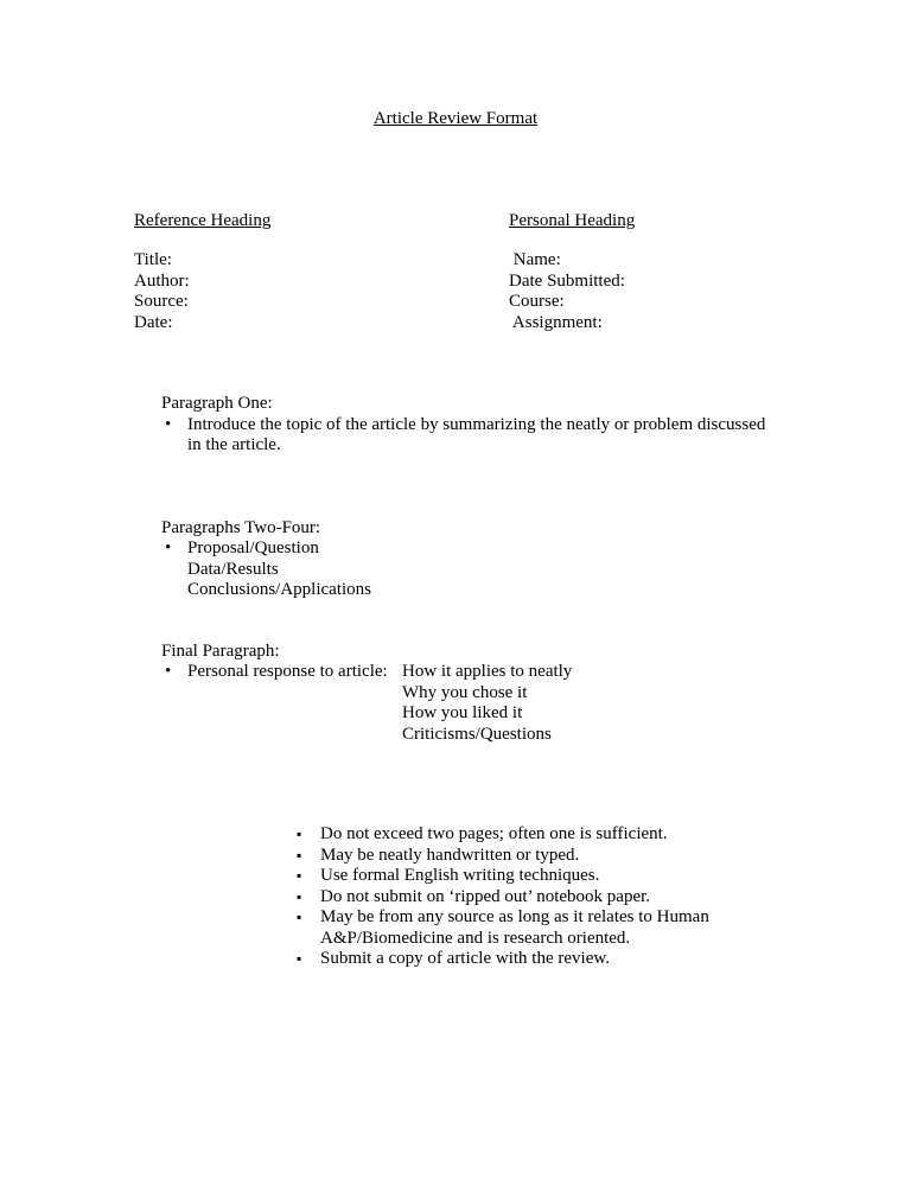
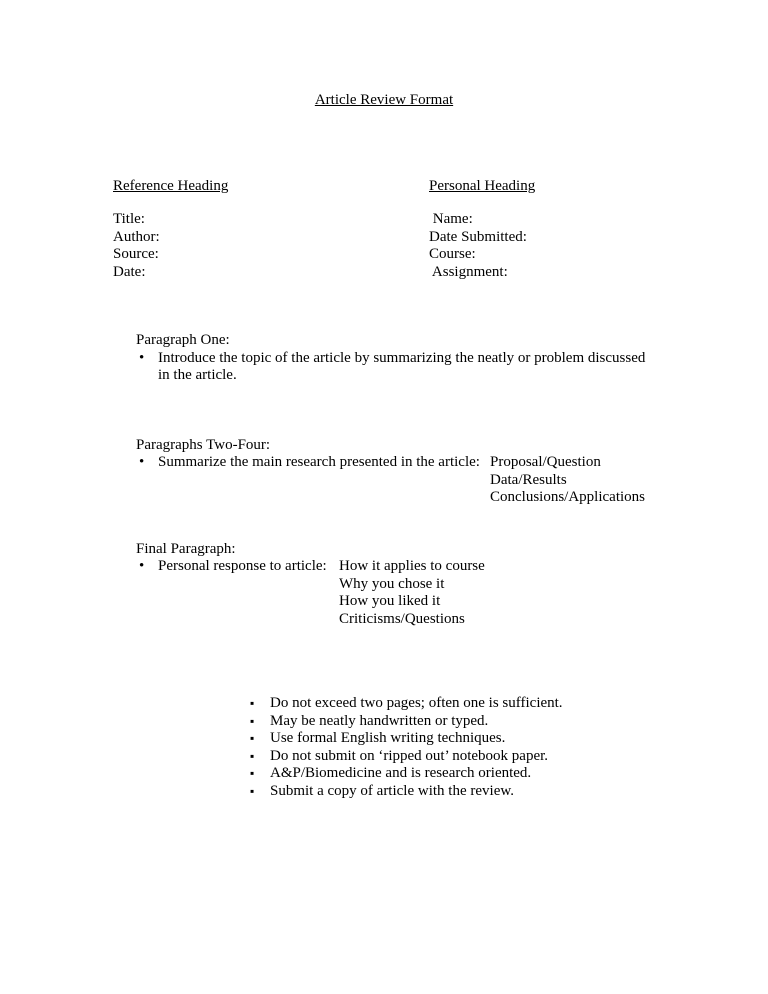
  Article Review Format
  Reference Heading
  Personal Heading
  Title:
  Author:
  Source:
  Date:
  Name:
  Date Submitted:
  Course:
  Assignment:
  Paragraph One:
  •
  Introduce the topic of the article by summarizing the neatly or problem discussed
  in the article.
  Paragraphs Two-Four:
  •
+ Summarize the main research presented in the article:
  Proposal/Question
  Data/Results
  Conclusions/Applications
  Final Paragraph:
  •
  Personal response to article:
- How it applies to neatly
+ How it applies to course
  Why you chose it
  How you liked it
  Criticisms/Questions
  ▪
  Do not exceed two pages; often one is sufficient.
  ▪
  May be neatly handwritten or typed.
  ▪
  Use formal English writing techniques.
  ▪
  Do not submit on ‘ripped out’ notebook paper.
  ▪
- May be from any source as long as it relates to Human
  A&P/Biomedicine and is research oriented.
  ▪
  Submit a copy of article with the review.
